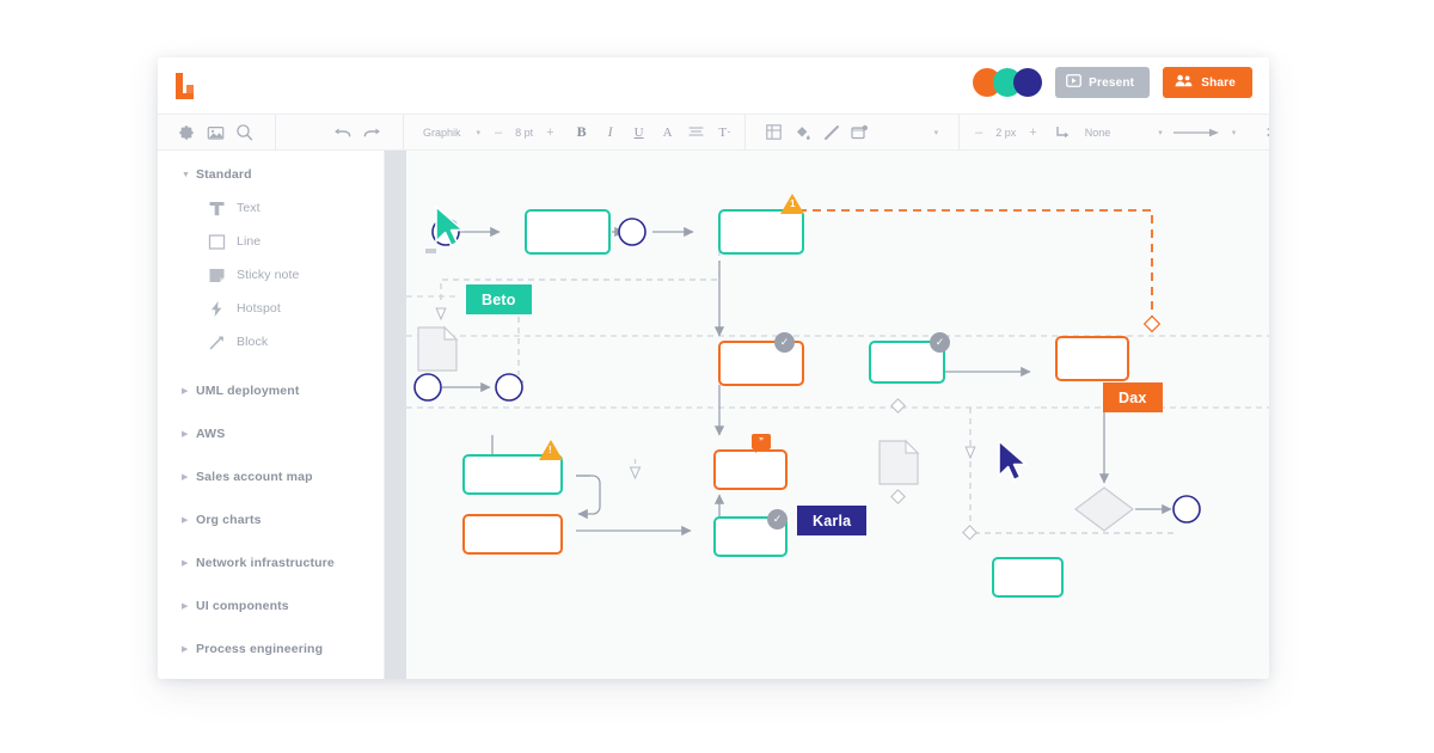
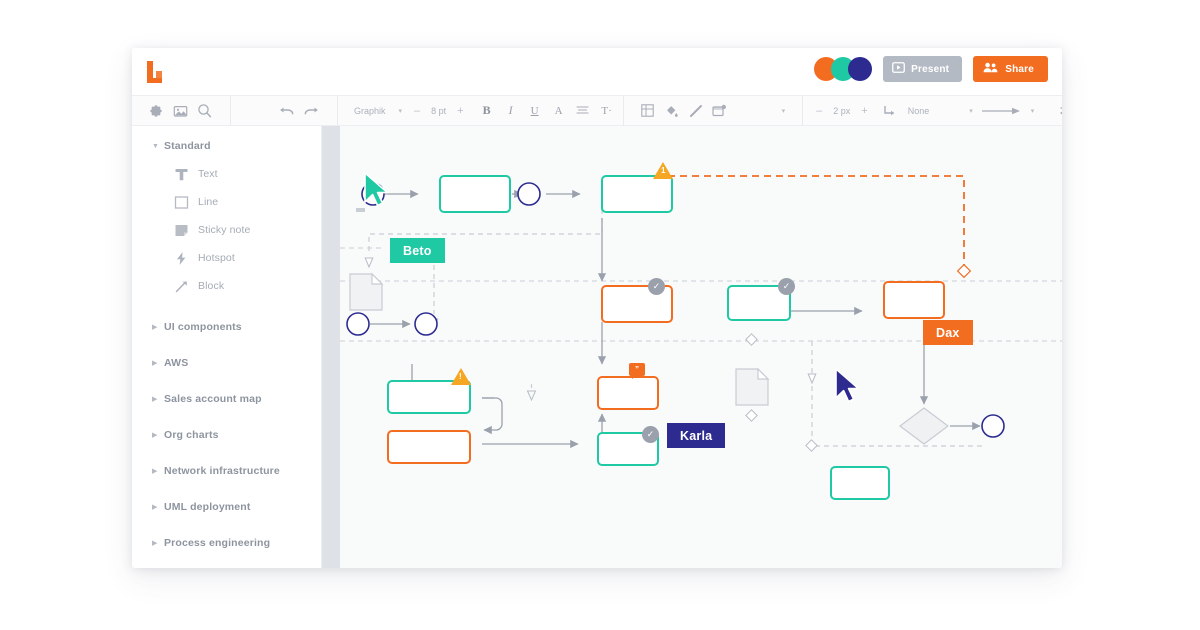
  Present
  Share
  Graphik
  –
  8 pt
  +
  B
  I
  U
  A
  T·
  –
  2 px
  +
  None
  Standard
  Text
  Line
  Sticky note
  Hotspot
  Block
- UML deployment
+ UI components
  AWS
  Sales account map
  Org charts
  Network infrastructure
- UI components
+ UML deployment
  Process engineering
  1
  !
  ✓
  ✓
  ✓
  ”
  Beto
  Dax
  Karla
